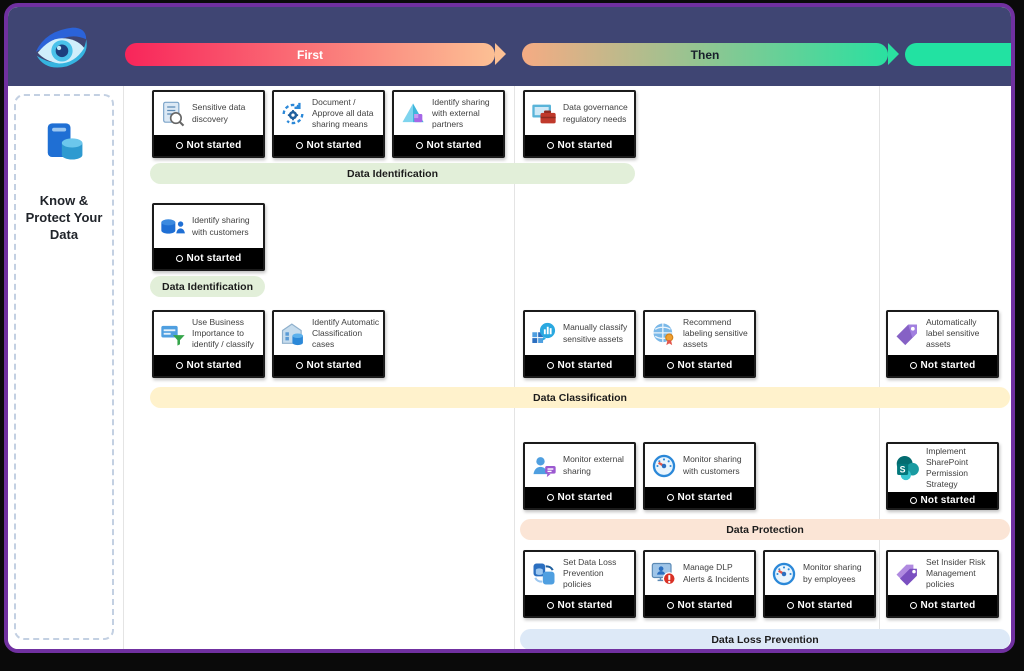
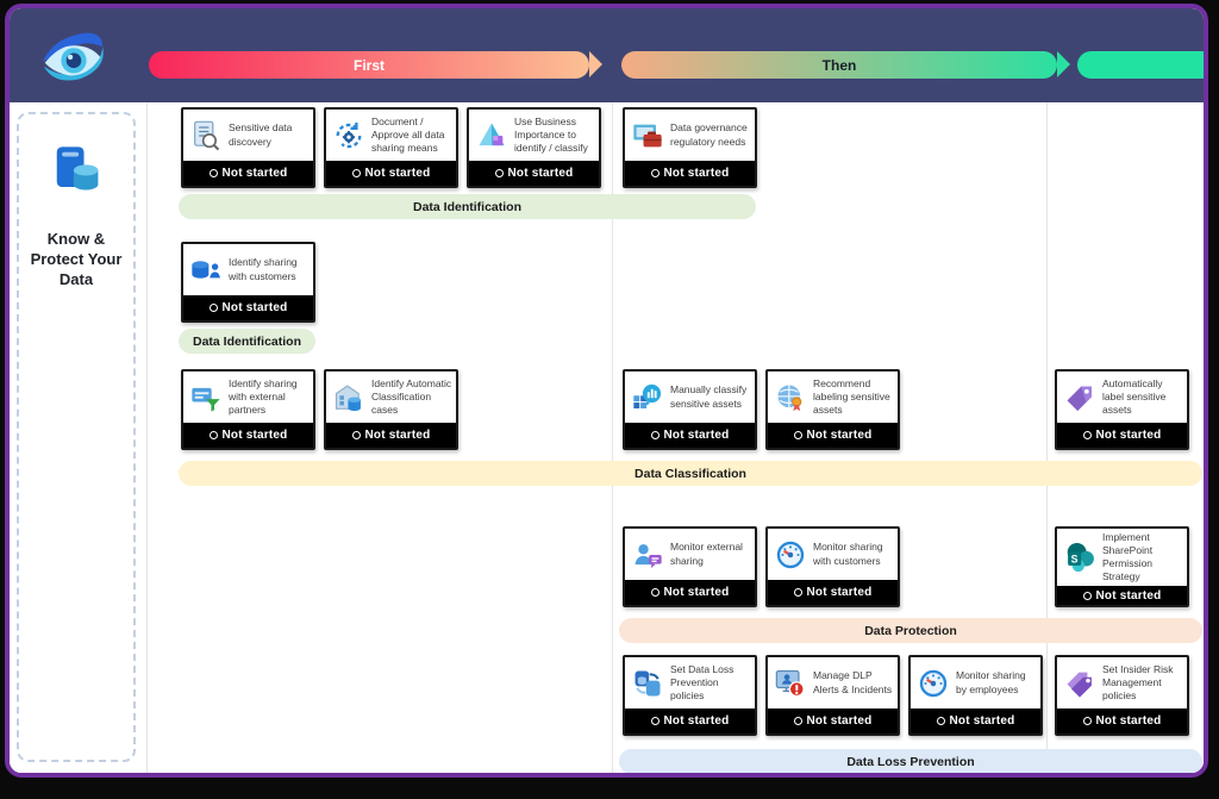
  First
  Then
  Know & Protect Your Data
  Sensitive data discovery
  Not started
  Document / Approve all data sharing means
  Not started
- Identify sharing with external partners
+ Use Business Importance to identify / classify
  Not started
  Data governance regulatory needs
  Not started
  Data Identification
  Identify sharing with customers
  Not started
  Data Identification
- Use Business Importance to identify / classify
+ Identify sharing with external partners
  Not started
  Identify Automatic Classification cases
  Not started
  Manually classify sensitive assets
  Not started
  Recommend labeling sensitive assets
  Not started
  Automatically label sensitive assets
  Not started
  Data Classification
  Monitor external sharing
  Not started
  Monitor sharing with customers
  Not started
  S
  Implement SharePoint Permission Strategy
  Not started
  Data Protection
  Set Data Loss Prevention policies
  Not started
  Manage DLP Alerts & Incidents
  Not started
  Monitor sharing by employees
  Not started
  Set Insider Risk Management policies
  Not started
  Data Loss Prevention
